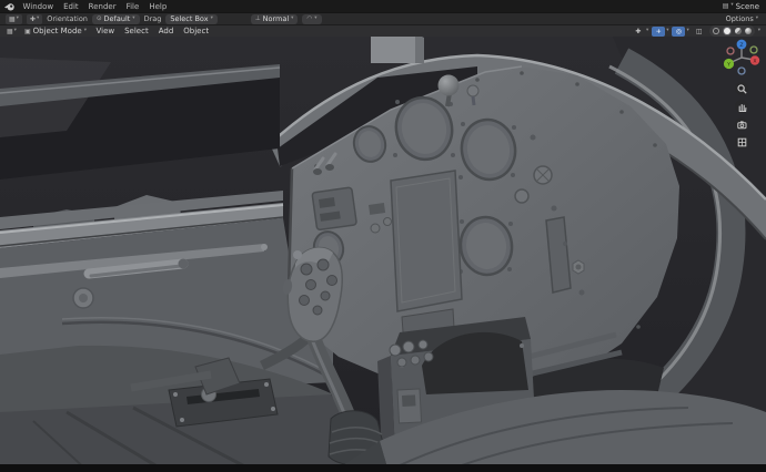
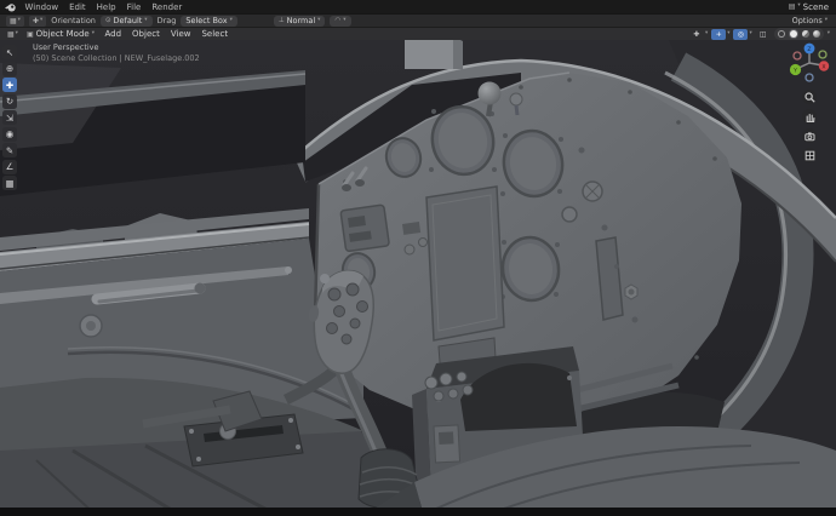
  Window
  Edit
- Render
+ Help
  File
- Help
+ Render
  Scene
  Orientation
  Default
  Drag
  Select Box
  Normal
  Options
  Object Mode
- View
+ Add
- Select
+ Object
- Add
+ View
- Object
+ Select
+ User Perspective
+ (50) Scene Collection | NEW_Fuselage.002
+ ↖
+ ⊕
+ ✚
+ ↻
+ ⇲
+ ◉
+ ✎
+ ∠
+ ▦
